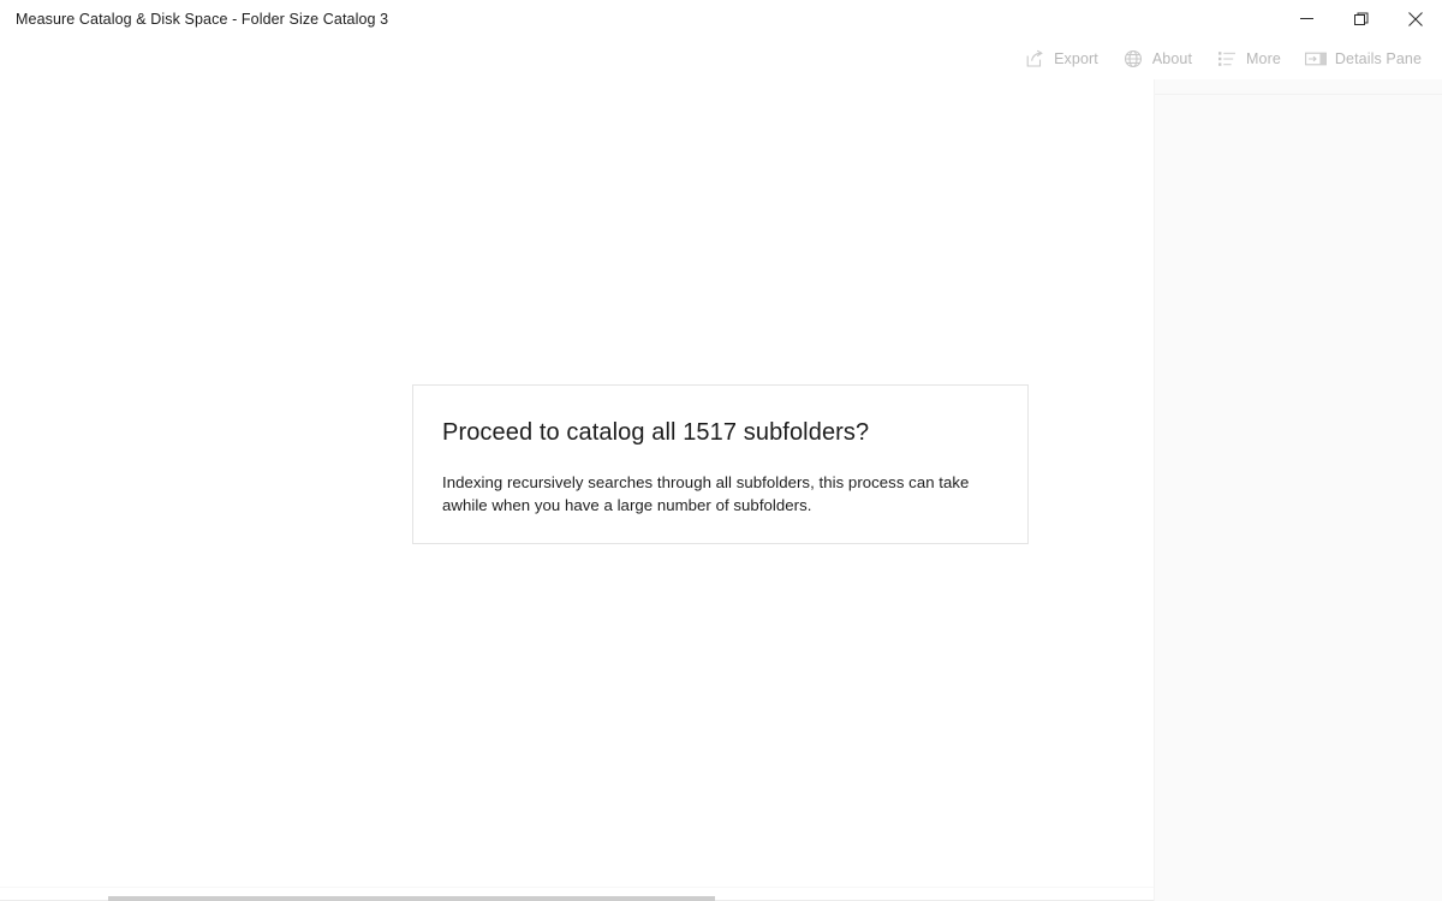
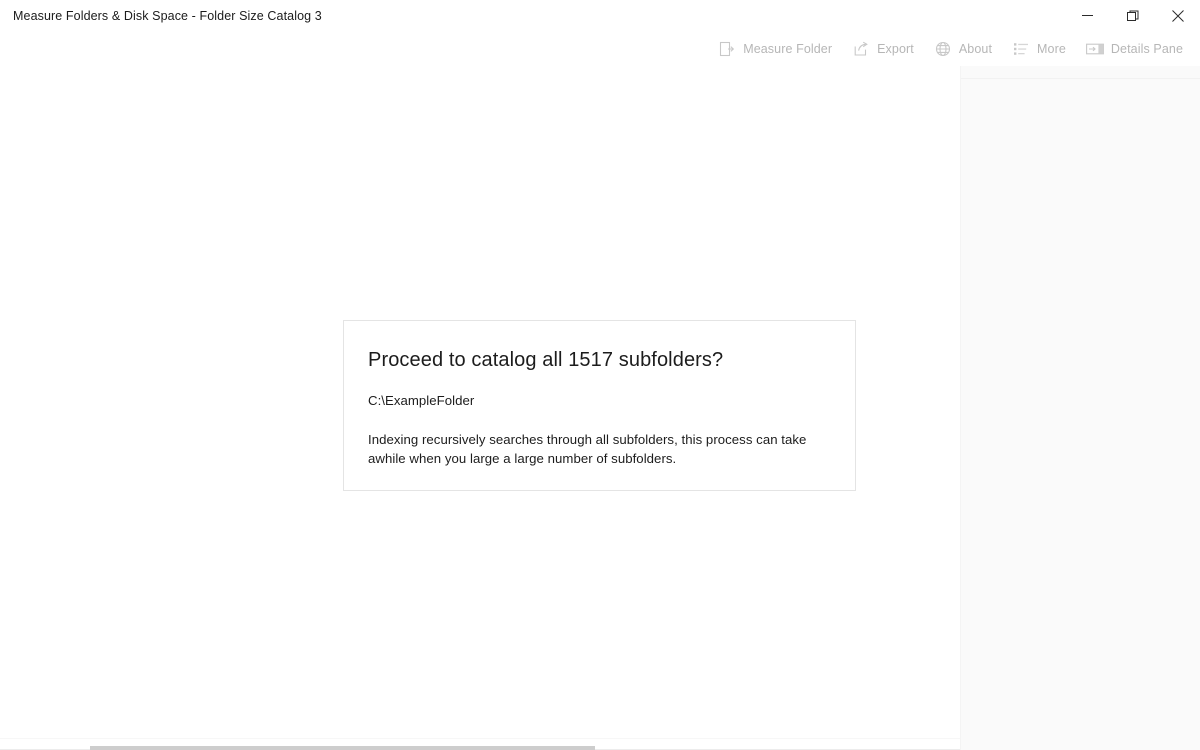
- Measure Catalog & Disk Space - Folder Size Catalog 3
+ Measure Folders & Disk Space - Folder Size Catalog 3
+ Measure Folder
  Export
  About
  More
  Details Pane
  Proceed to catalog all 1517 subfolders?
+ C:\ExampleFolder
- Indexing recursively searches through all subfolders, this process can take awhile when you have a large number of subfolders.
+ Indexing recursively searches through all subfolders, this process can take awhile when you large a large number of subfolders.
